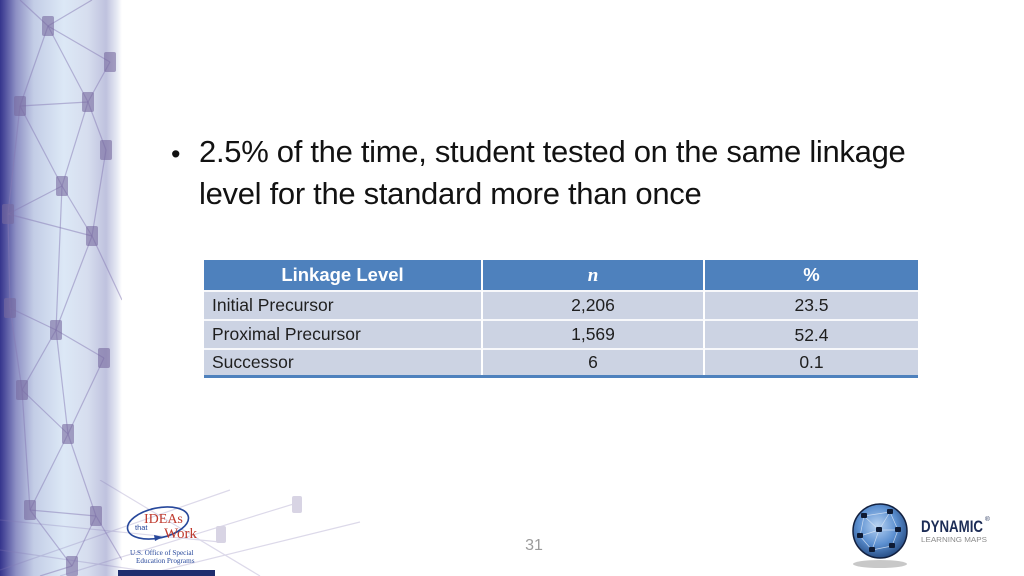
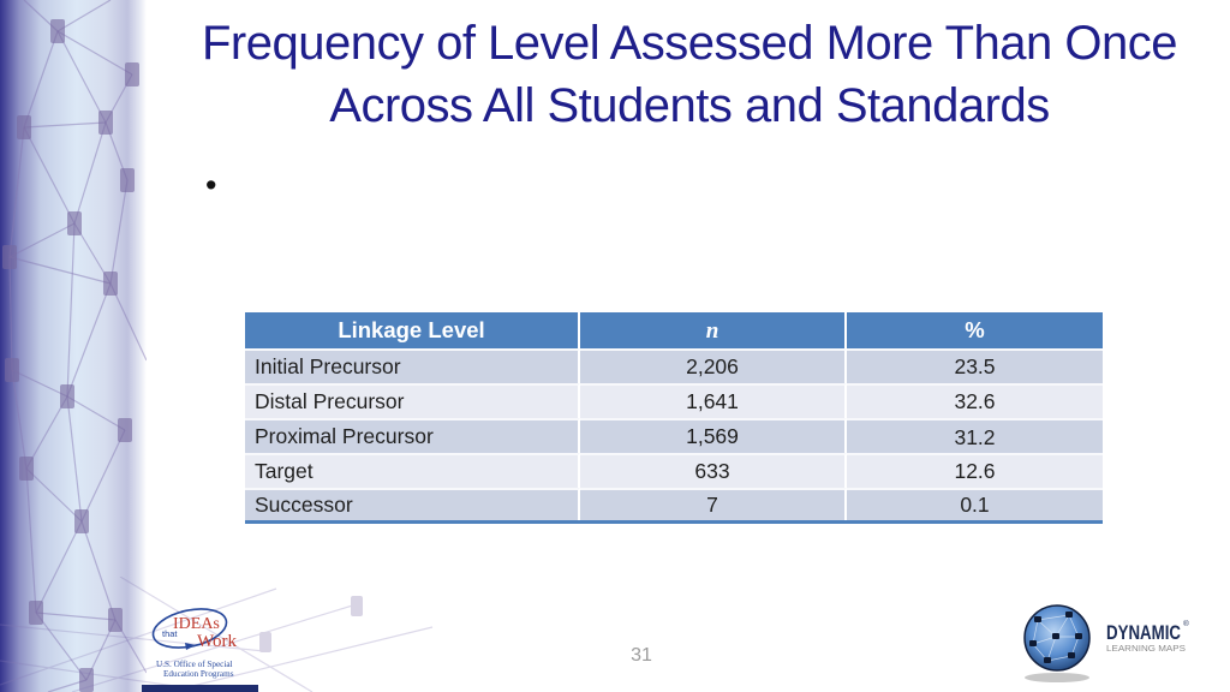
+ Frequency of Level Assessed More Than Once
+ Across All Students and Standards
  •
- 2.5% of the time, student tested on the same linkage level for the standard more than once
  Linkage Level	n	%
  Initial Precursor	2,206	23.5
+ Distal Precursor	1,641	32.6
- Proximal Precursor	1,569	52.4
+ Proximal Precursor	1,569	31.2
+ Target	633	12.6
- Successor	6	0.1
+ Successor	7	0.1
  31
  IDEAs
  that
  Work
  U.S. Office of Special
  Education Programs
  DYNAMIC
  LEARNING MAPS
